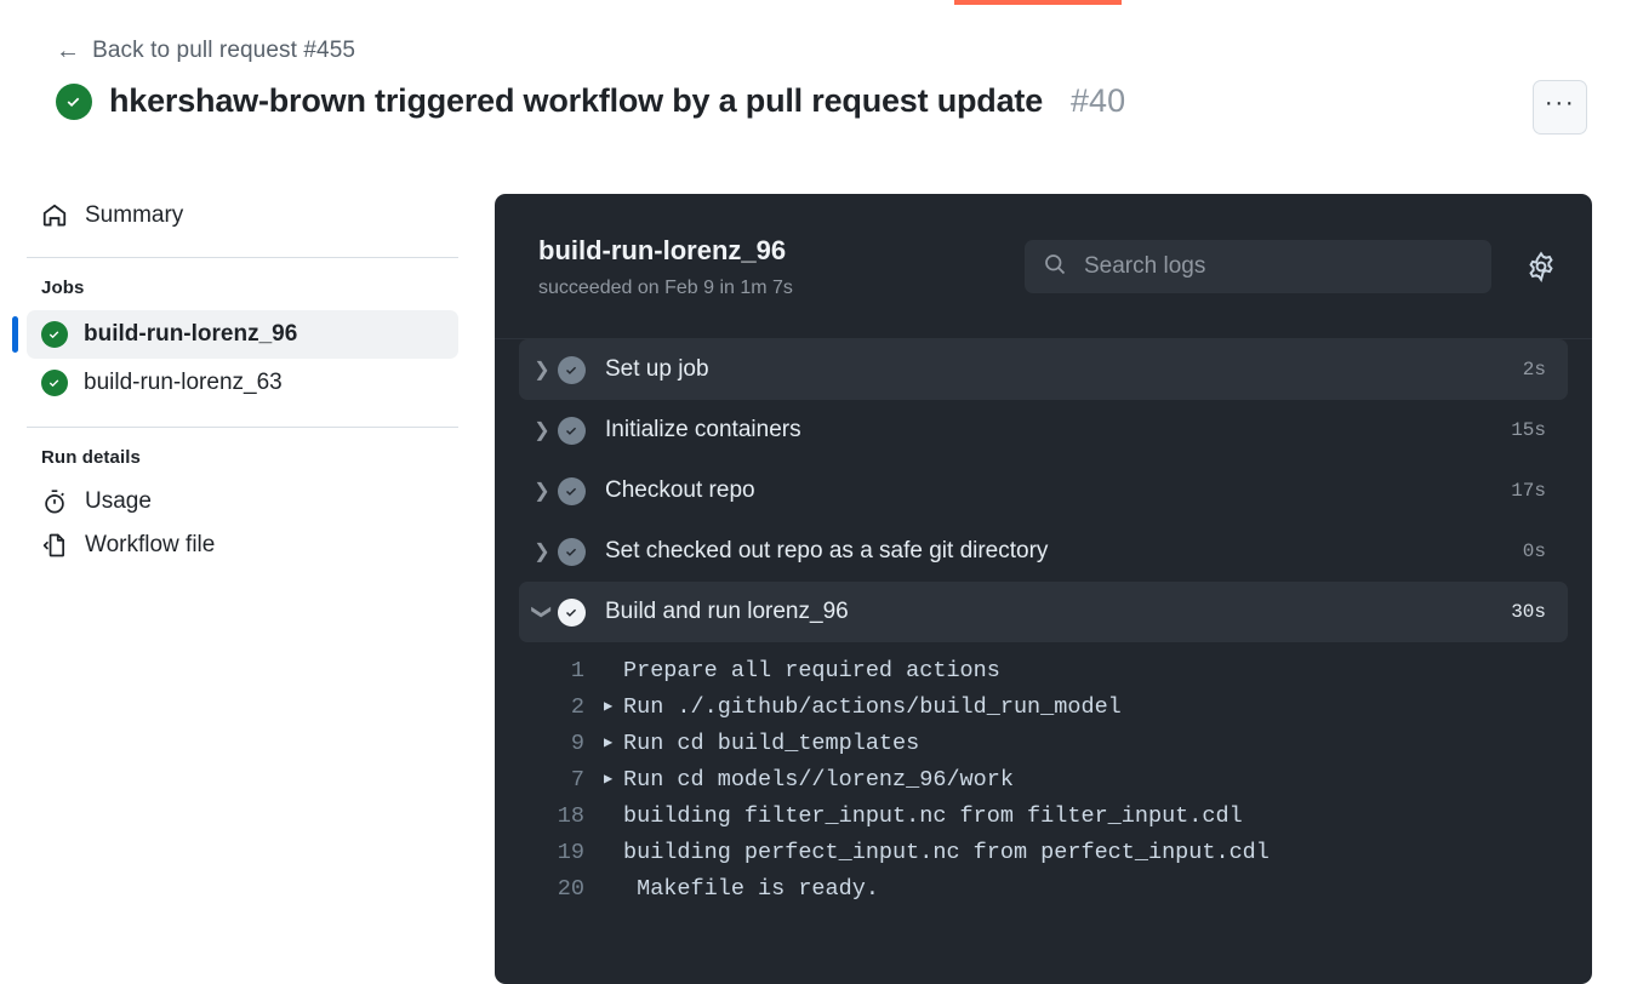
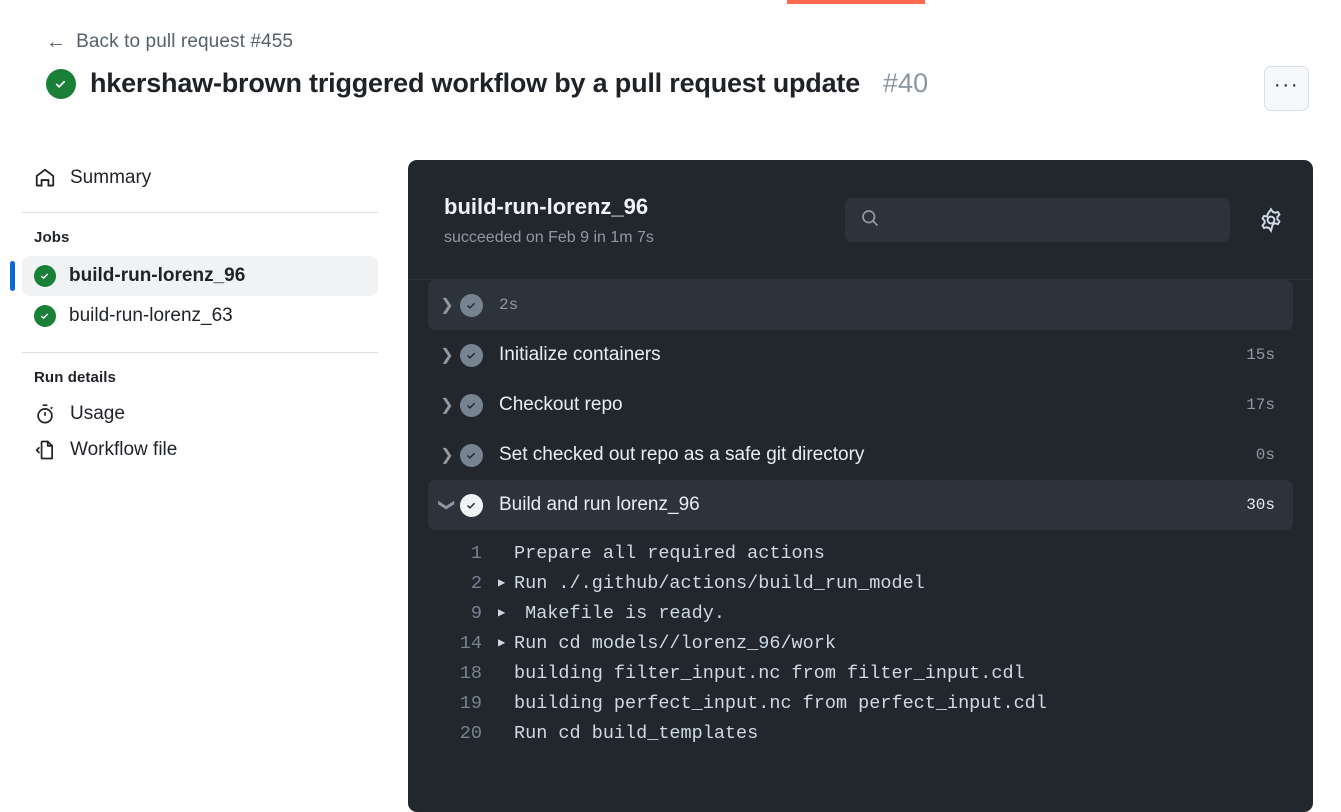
  ←
  Back to pull request #455
  hkershaw-brown triggered workflow by a pull request update
  #40
  ···
  Summary
  Jobs
  build-run-lorenz_96
  build-run-lorenz_63
  Run details
  Usage
  Workflow file
  build-run-lorenz_96
  succeeded on Feb 9 in 1m 7s
- Search logs
  ❯
- Set up job
  2s
  ❯
  Initialize containers
  15s
  ❯
  Checkout repo
  17s
  ❯
  Set checked out repo as a safe git directory
  0s
  Build and run lorenz_96
  30s
  1
  Prepare all required actions
  2
  ▶
  Run ./.github/actions/build_run_model
  9
  ▶
- Run cd build_templates
+ Makefile is ready.
- 7
+ 14
  ▶
  Run cd models//lorenz_96/work
  18
  building filter_input.nc from filter_input.cdl
  19
  building perfect_input.nc from perfect_input.cdl
  20
- Makefile is ready.
+ Run cd build_templates
